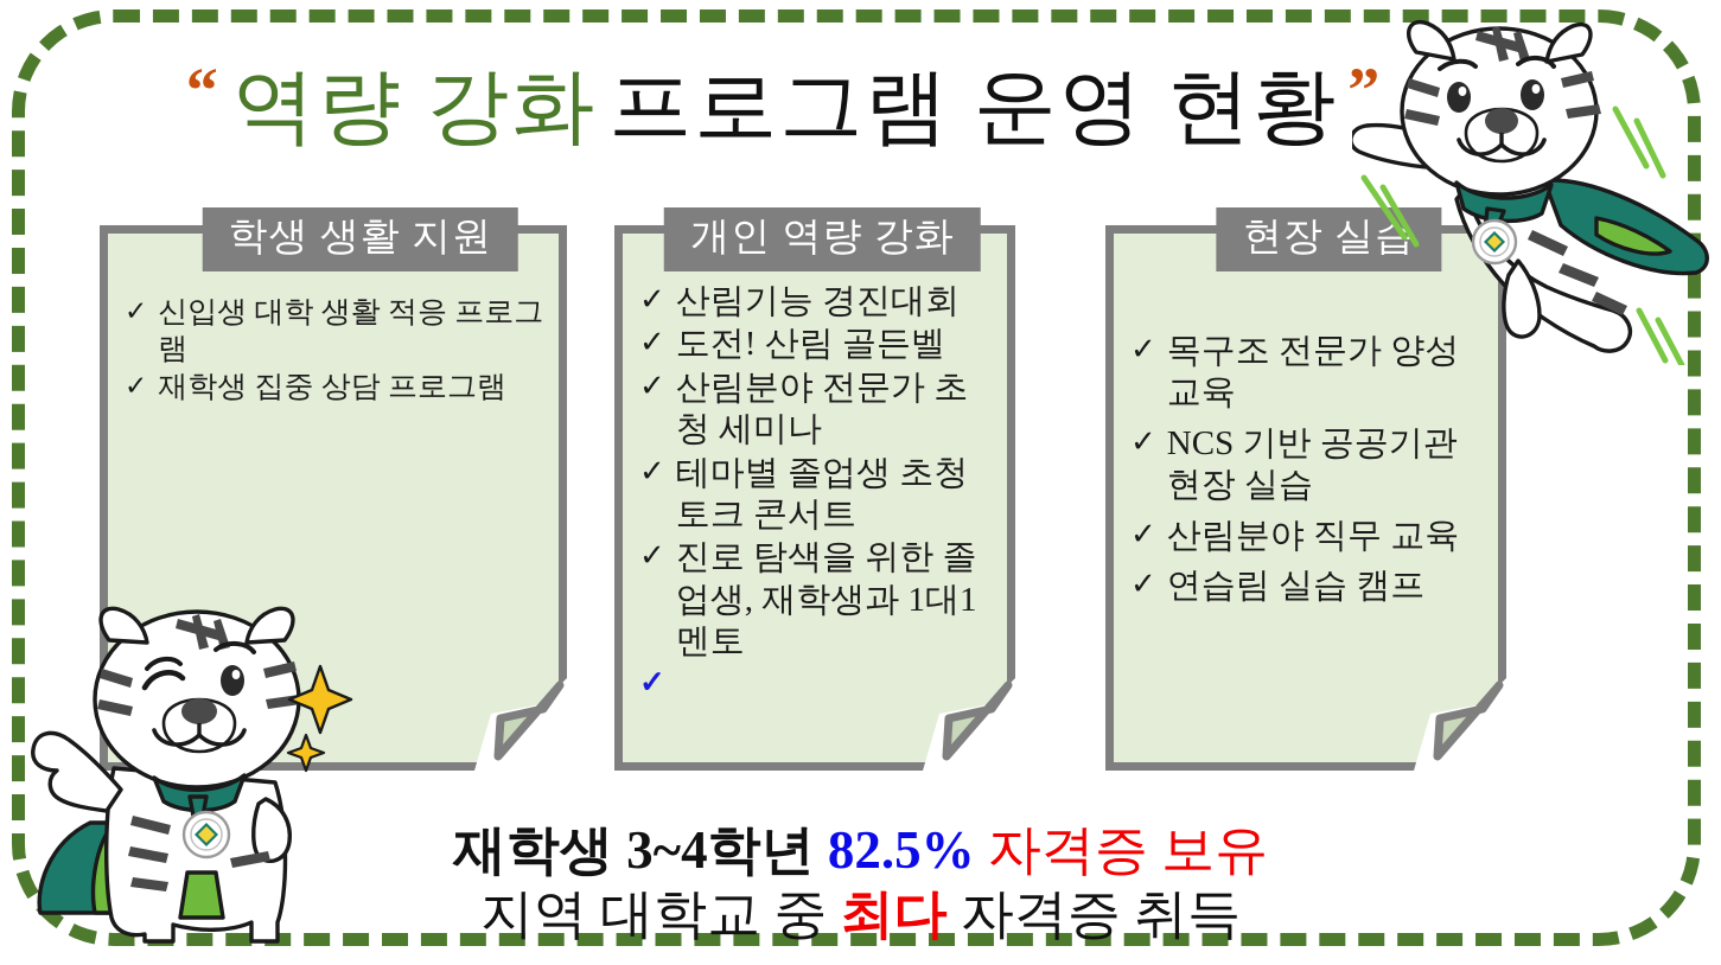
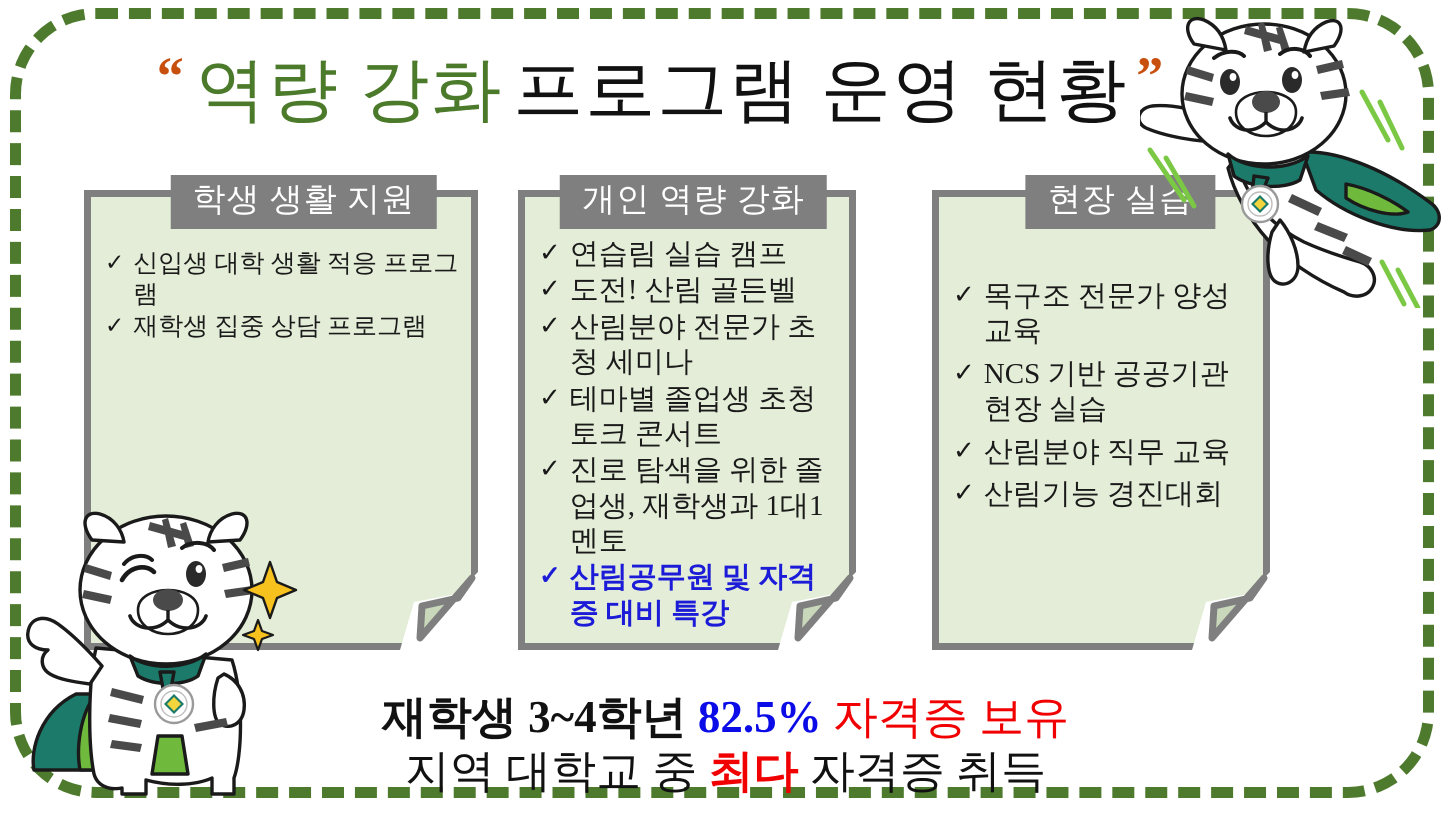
  “
  역량 강화
  프로그램 운영 현황
  ”
  학생 생활 지원
  ✓
  신입생 대학 생활 적응 프로그램
  ✓
  재학생 집중 상담 프로그램
  개인 역량 강화
  ✓
- 산림기능 경진대회
+ 연습림 실습 캠프
  ✓
  도전! 산림 골든벨
  ✓
  산림분야 전문가 초청 세미나
  ✓
  테마별 졸업생 초청 토크 콘서트
  ✓
  진로 탐색을 위한 졸업생, 재학생과 1대1 멘토
  ✓
+ 산림공무원 및 자격증 대비 특강
  현장 실습
  ✓
  목구조 전문가 양성 교육
  ✓
  NCS 기반 공공기관 현장 실습
  ✓
  산림분야 직무 교육
  ✓
- 연습림 실습 캠프
+ 산림기능 경진대회
  재학생 3~4학년 82.5% 자격증 보유
  지역 대학교 중 최다 자격증 취득
